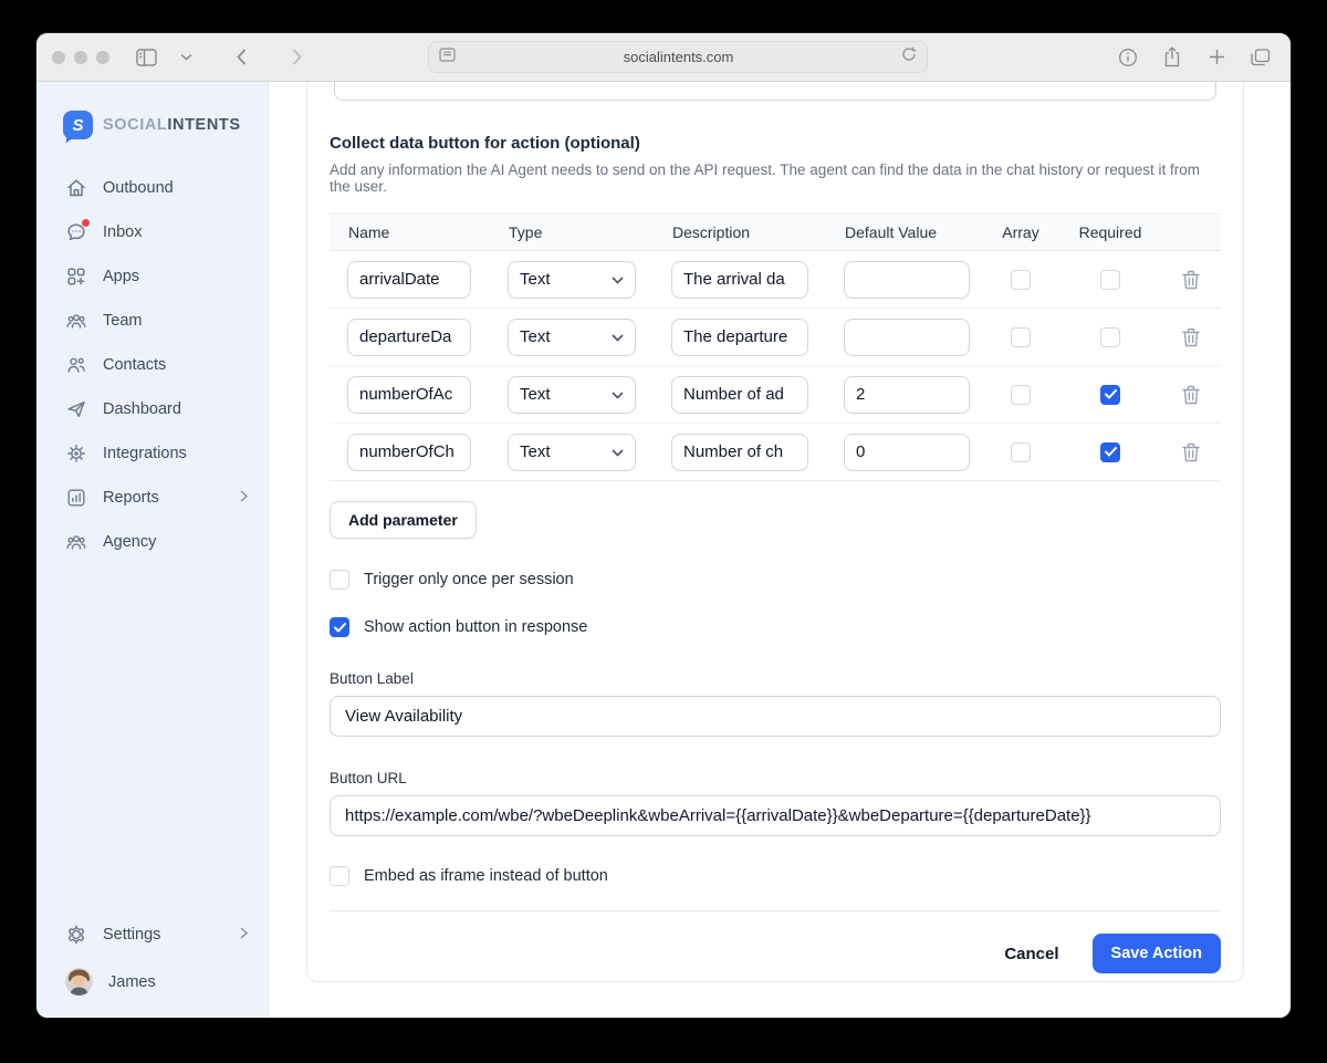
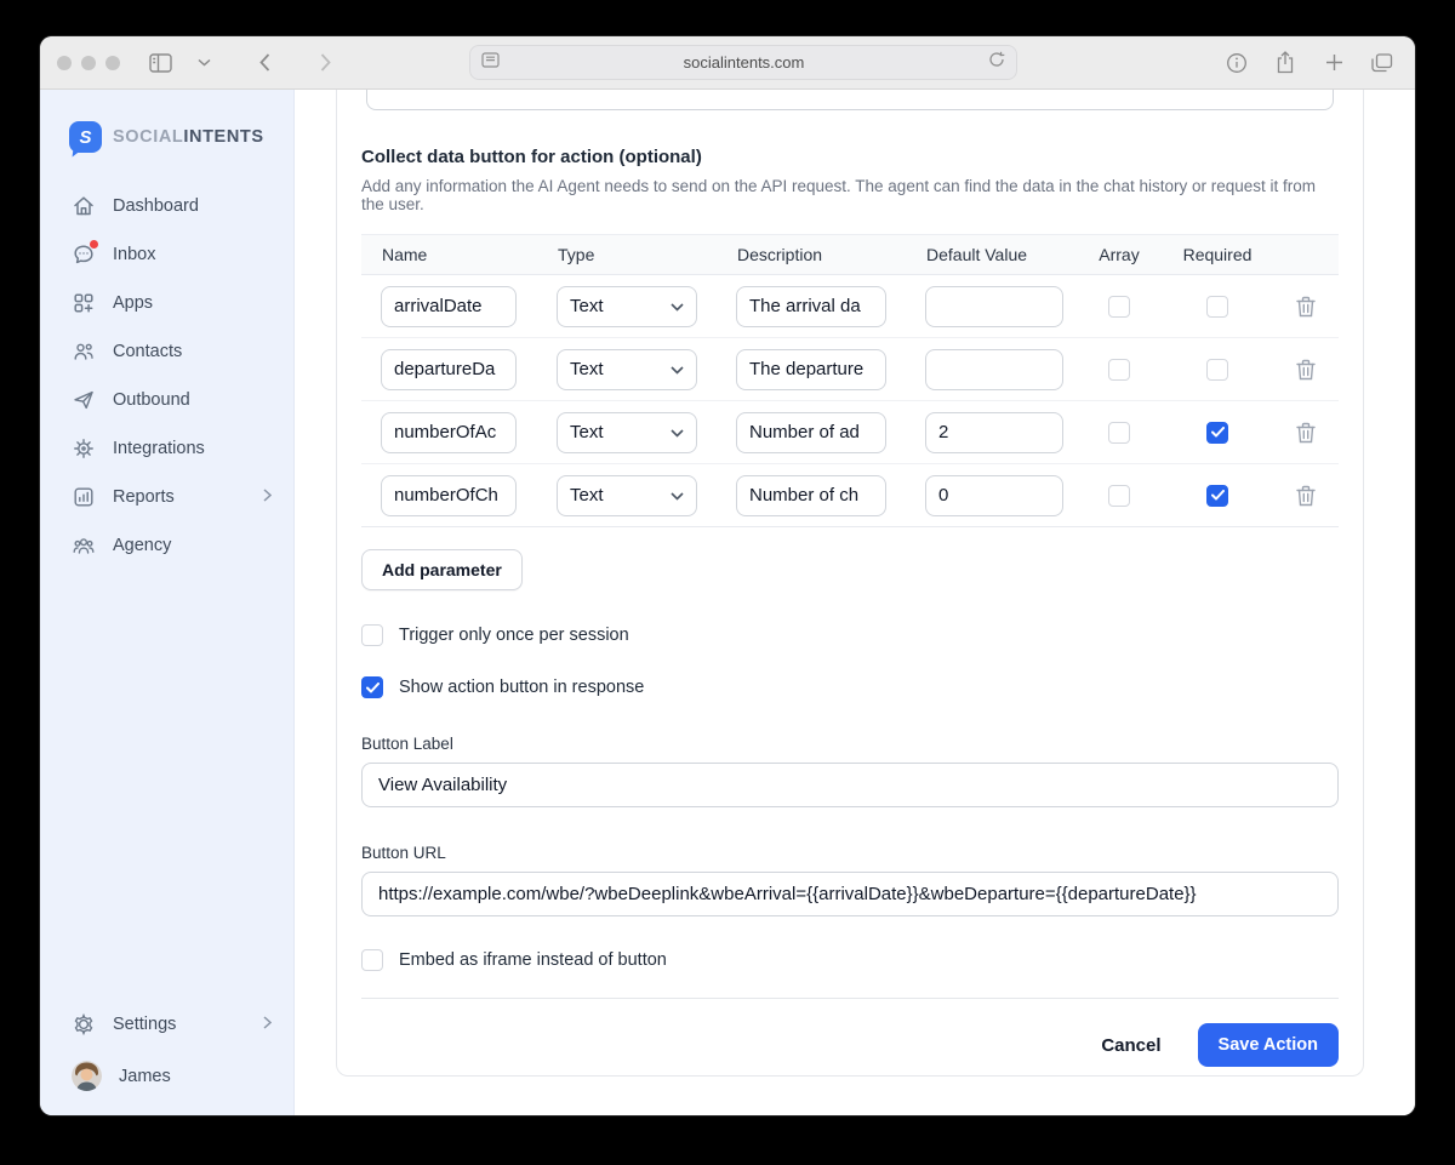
  socialintents.com
  S
  SOCIALINTENTS
- Outbound
+ Dashboard
  Inbox
  Apps
- Team
  Contacts
- Dashboard
+ Outbound
  Integrations
  Reports
  Agency
  Settings
  James
  Collect data button for action (optional)
  Add any information the AI Agent needs to send on the API request. The agent can find the data in the chat history or request it from the user.
  Name
  Type
  Description
  Default Value
  Array
  Required
  arrivalDate
  Text
  The arrival da
  departureDa
  Text
  The departure
  numberOfAc
  Text
  Number of ad
  2
  numberOfCh
  Text
  Number of ch
  0
  Add parameter
  Trigger only once per session
  Show action button in response
  Button Label
  View Availability
  Button URL
  https://example.com/wbe/?wbeDeeplink&wbeArrival={{arrivalDate}}&wbeDeparture={{departureDate}}
  Embed as iframe instead of button
  Cancel
  Save Action
